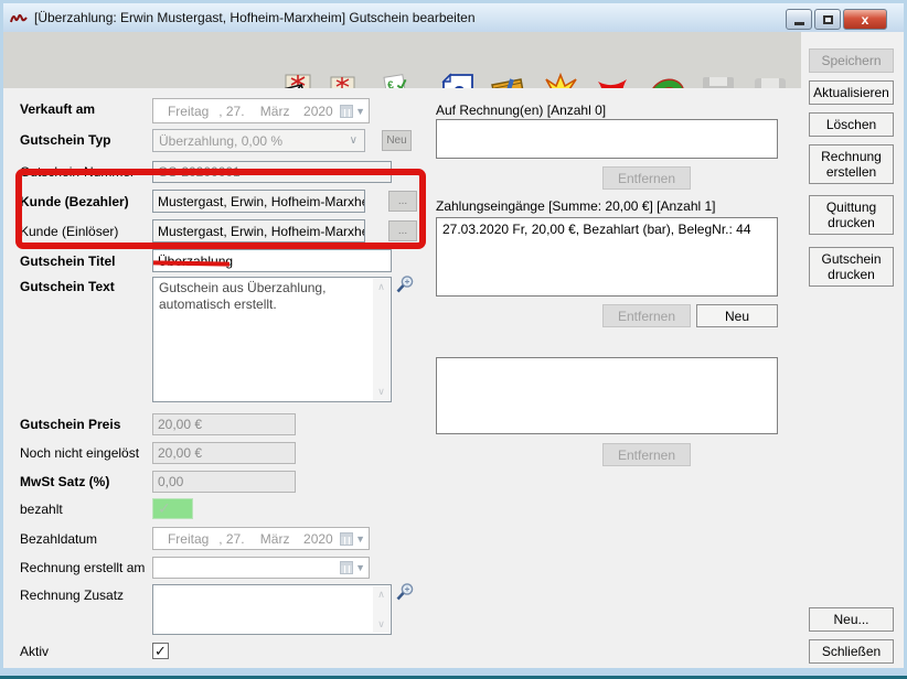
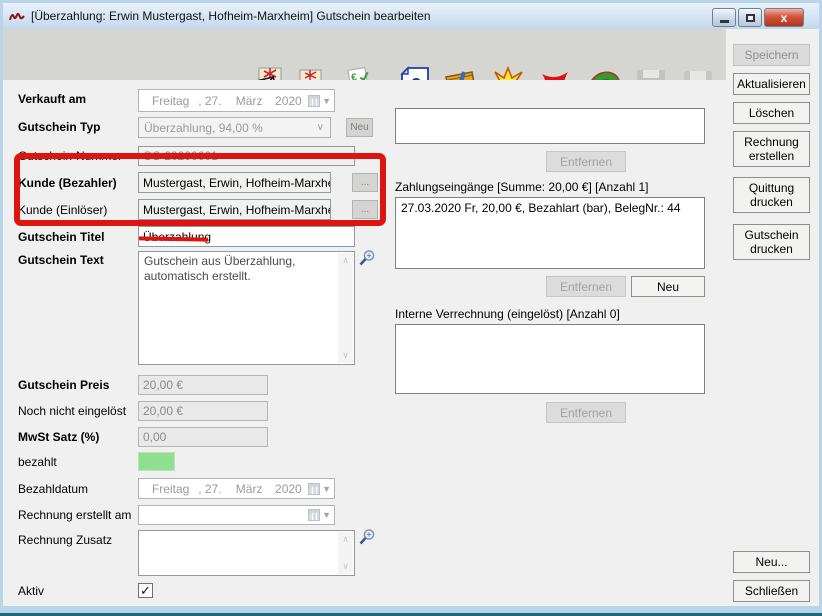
  [Überzahlung: Erwin Mustergast, Hofheim-Marxheim] Gutschein bearbeiten
  x
  Verkauft am
  Freitag
  , 27.
  März
  2020
  ▼
  Gutschein Typ
- Überzahlung, 0,00 %
+ Überzahlung, 94,00 %
  ∨
  Neu
  Gutschein-Nummer
  GS-20200001
  Kunde (Bezahler)
  Mustergast, Erwin, Hofheim-Marxh
  ...
  Kunde (Einlöser)
  Mustergast, Erwin, Hofheim-Marxh
  ...
  Gutschein Titel
  Gutschein Text
  Gutschein aus Überzahlung, automatisch erstellt.
  ∧
  ∨
  Gutschein Preis
  20,00 €
  Noch nicht eingelöst
  20,00 €
  MwSt Satz (%)
  0,00
  bezahlt
  ✓
  Bezahldatum
  Freitag
  , 27.
  März
  2020
  ▼
  Rechnung erstellt am
  ▼
  Rechnung Zusatz
  ∧
  ∨
  Aktiv
  ✓
- Auf Rechnung(en) [Anzahl 0]
  Entfernen
  Zahlungseingänge [Summe: 20,00 €] [Anzahl 1]
  27.03.2020 Fr, 20,00 €, Bezahlart (bar), BelegNr.: 44
  Entfernen
  Neu
+ Interne Verrechnung (eingelöst) [Anzahl 0]
  Entfernen
  Speichern
  Aktualisieren
  Löschen
  Rechnung erstellen
  Quittung drucken
  Gutschein drucken
  Neu...
  Schließen
